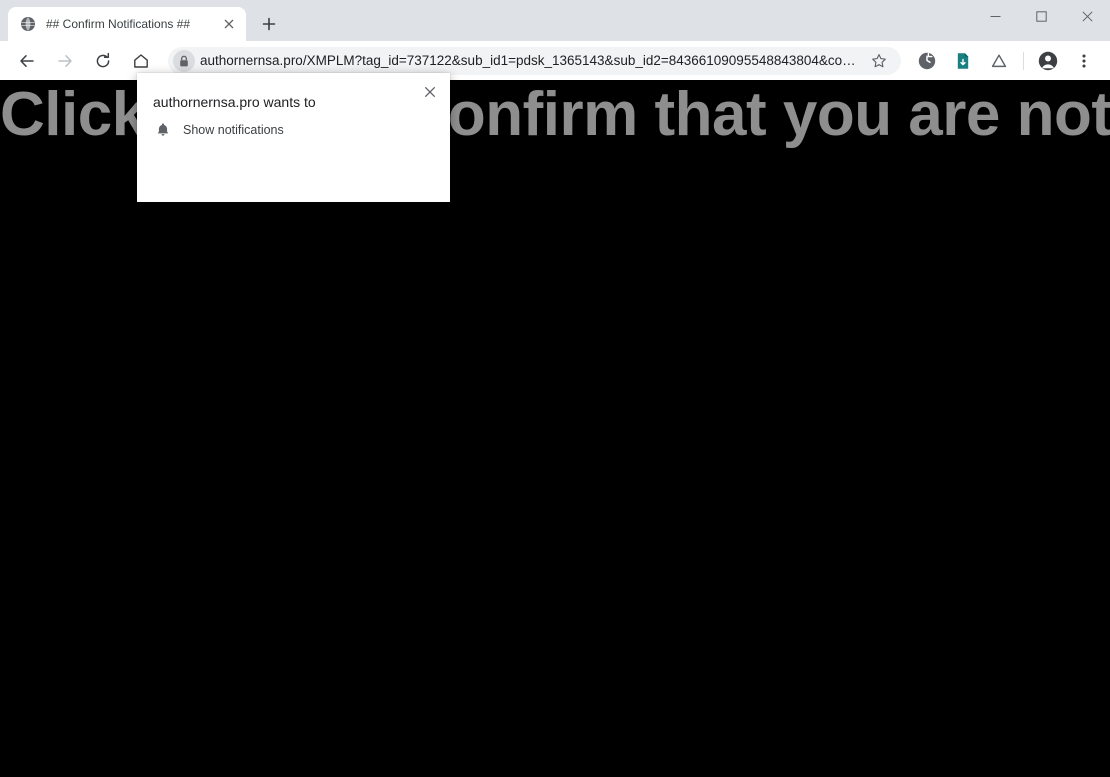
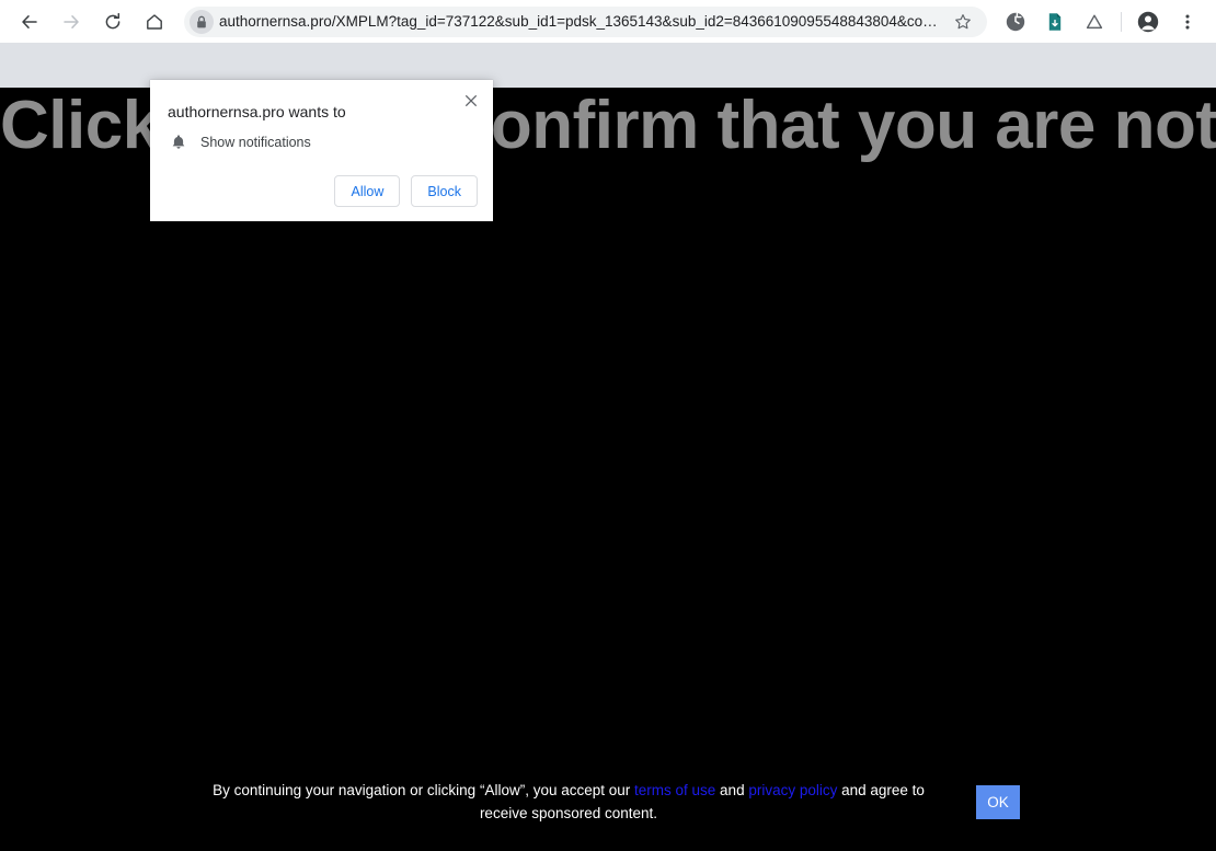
- ## Confirm Notifications ##
  authornernsa.pro/XMPLM?tag_id=737122&sub_id1=pdsk_1365143&sub_id2=84366109095548843804&cooki
  Clickonfirm that you are not
+ By continuing your navigation or clicking “Allow”, you accept our terms of use and privacy policy and agree to receive sponsored content.
+ OK
  authornernsa.pro wants to
  Show notifications
+ Allow
+ Block
